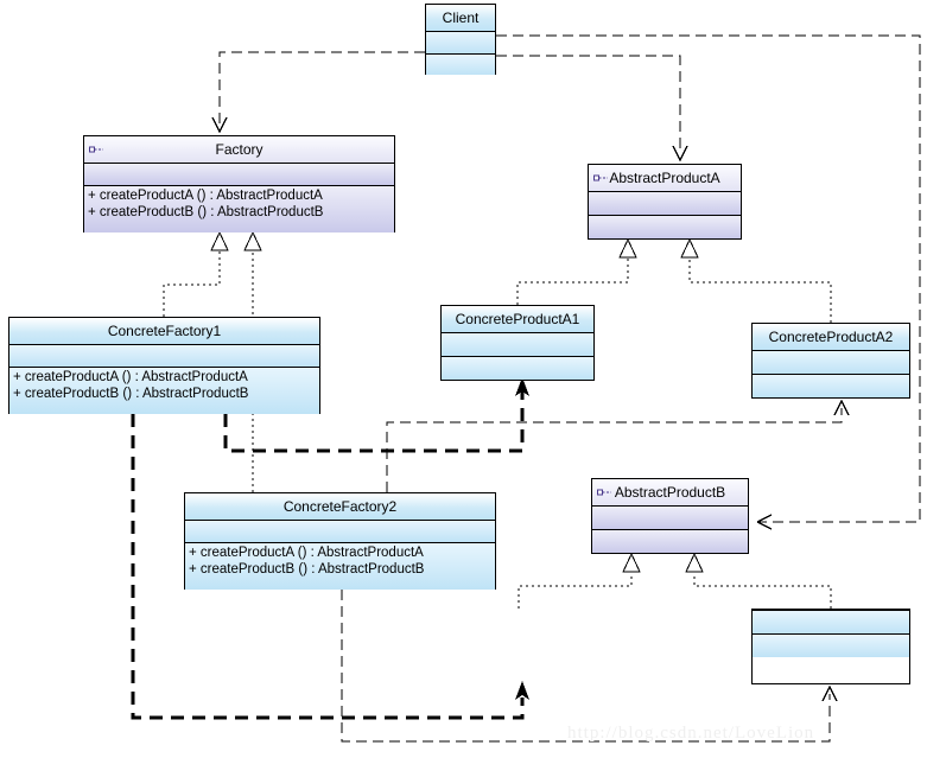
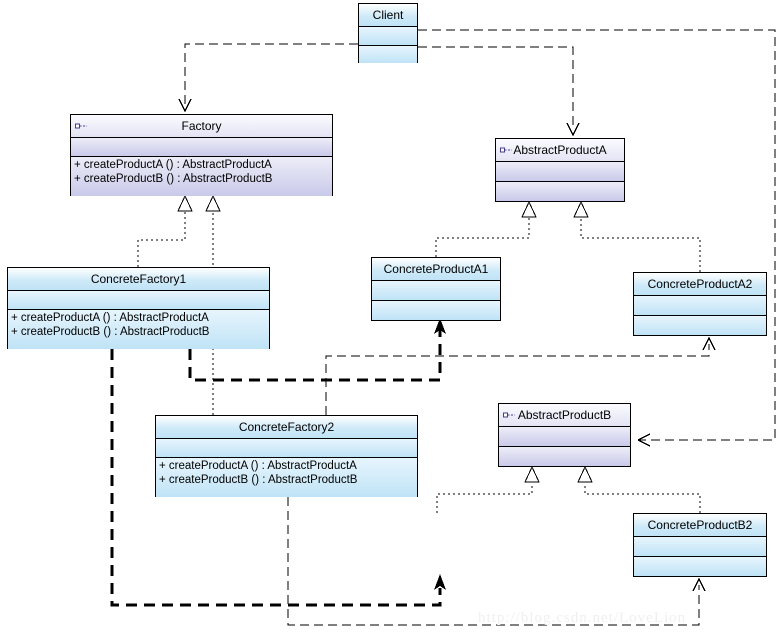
  Client
  Factory
  + createProductA () : AbstractProductA
  + createProductB () : AbstractProductB
  AbstractProductA
  ConcreteFactory1
  + createProductA () : AbstractProductA
  + createProductB () : AbstractProductB
  ConcreteProductA1
  ConcreteProductA2
  ConcreteFactory2
  + createProductA () : AbstractProductA
  + createProductB () : AbstractProductB
  AbstractProductB
+ ConcreteProductB2
  http://blog.csdn.net/LoveLion
